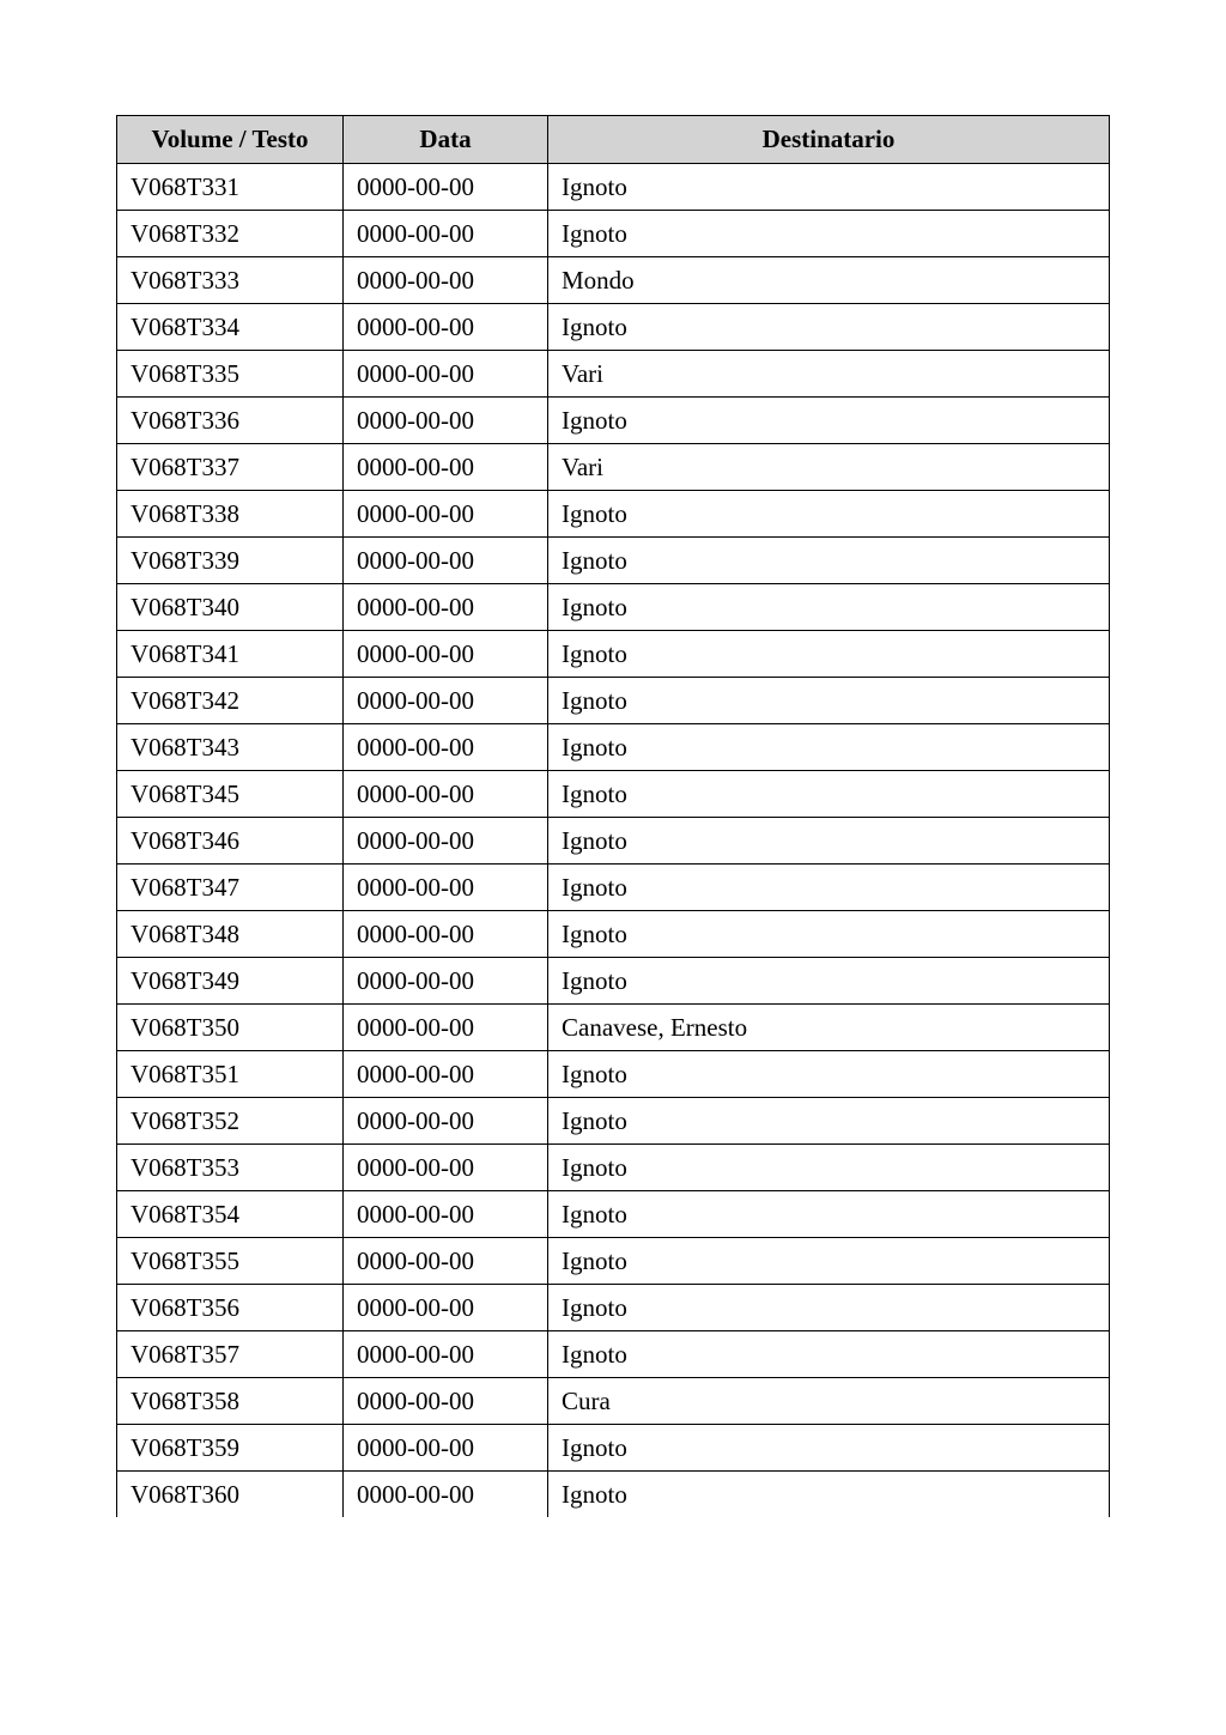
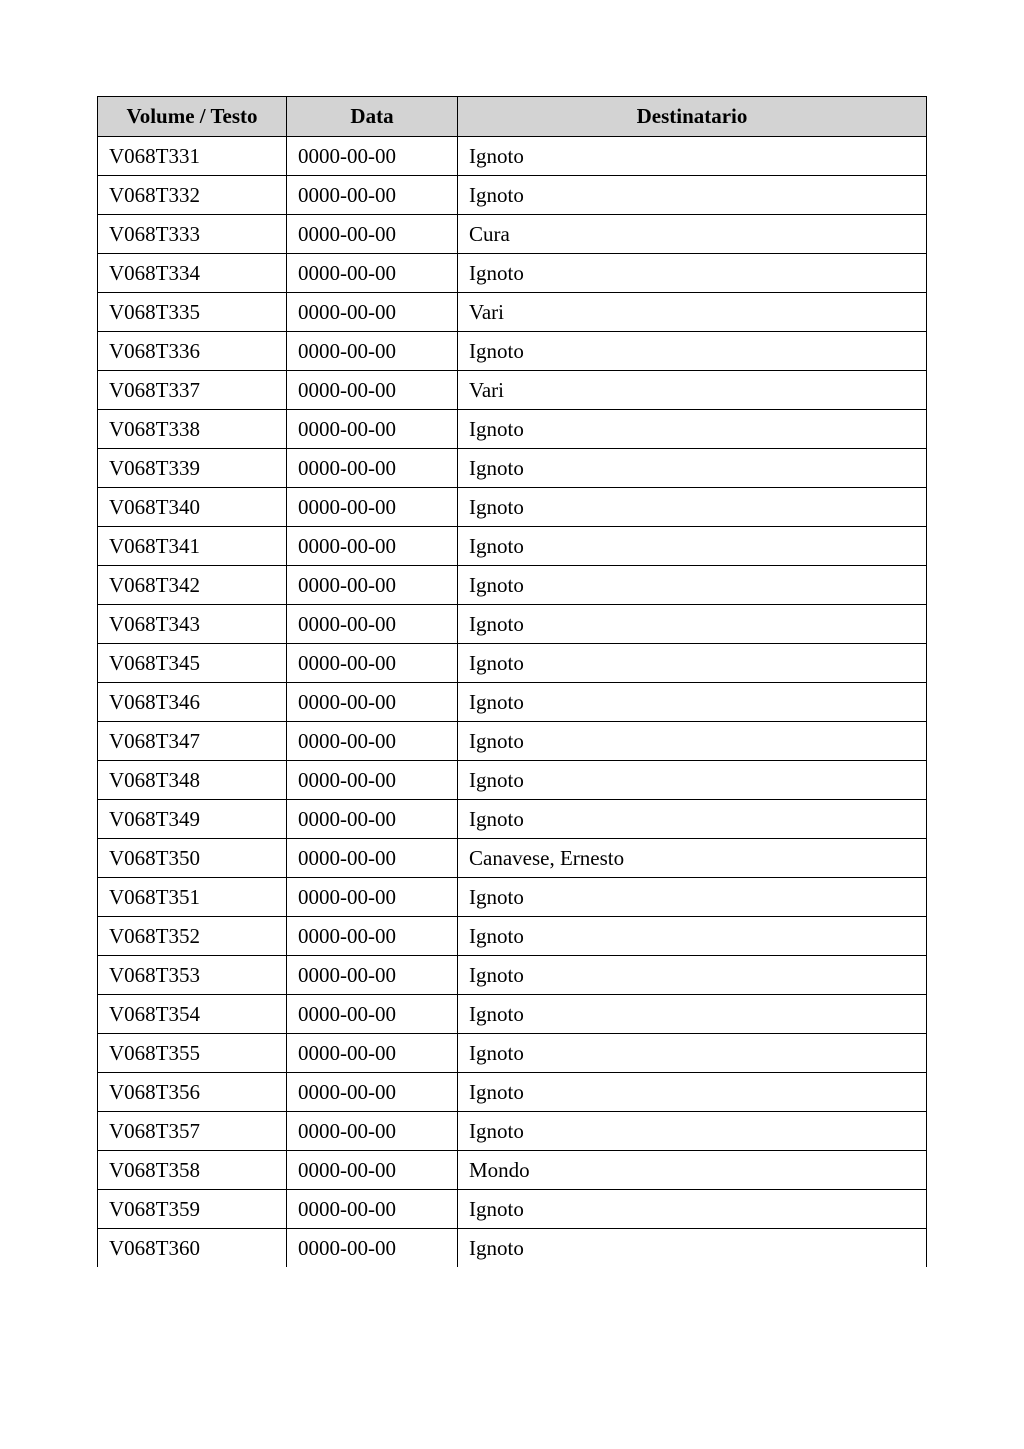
  Volume / Testo	Data	Destinatario
  V068T331	0000-00-00	Ignoto
  V068T332	0000-00-00	Ignoto
- V068T333	0000-00-00	Mondo
+ V068T333	0000-00-00	Cura
  V068T334	0000-00-00	Ignoto
  V068T335	0000-00-00	Vari
  V068T336	0000-00-00	Ignoto
  V068T337	0000-00-00	Vari
  V068T338	0000-00-00	Ignoto
  V068T339	0000-00-00	Ignoto
  V068T340	0000-00-00	Ignoto
  V068T341	0000-00-00	Ignoto
  V068T342	0000-00-00	Ignoto
  V068T343	0000-00-00	Ignoto
  V068T345	0000-00-00	Ignoto
  V068T346	0000-00-00	Ignoto
  V068T347	0000-00-00	Ignoto
  V068T348	0000-00-00	Ignoto
  V068T349	0000-00-00	Ignoto
  V068T350	0000-00-00	Canavese, Ernesto
  V068T351	0000-00-00	Ignoto
  V068T352	0000-00-00	Ignoto
  V068T353	0000-00-00	Ignoto
  V068T354	0000-00-00	Ignoto
  V068T355	0000-00-00	Ignoto
  V068T356	0000-00-00	Ignoto
  V068T357	0000-00-00	Ignoto
- V068T358	0000-00-00	Cura
+ V068T358	0000-00-00	Mondo
  V068T359	0000-00-00	Ignoto
  V068T360	0000-00-00	Ignoto
